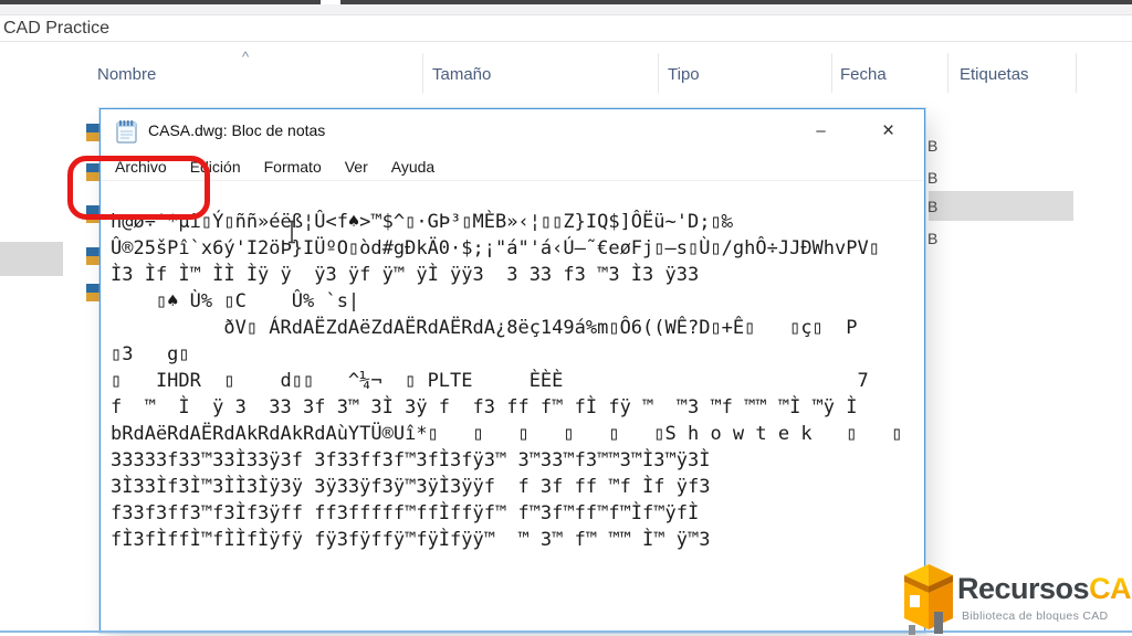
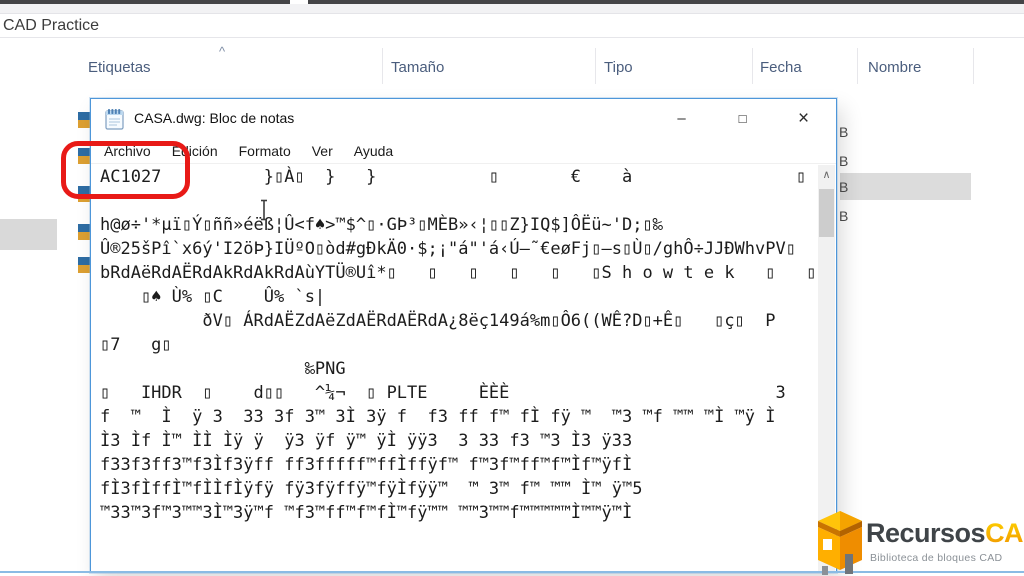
  CAD Practice
- Nombre
+ Etiquetas
  Tamaño
  Tipo
  Fecha
- Etiquetas
+ Nombre
  ^
  B
  B
  B
  B
  CASA.dwg: Bloc de notas
  –
+ □
  ×
  Archivo Edición Formato Ver Ayuda
+ AC1027 }▯À▯ } } ▯ € à ▯
  h@ø÷'*µï▯Ý▯ññ»éëß¦Û<f♠>™$^▯·GÞ³▯MÈB»‹¦▯▯Z}IQ$]ÔËü~'D;▯‰
  Û®25šPî`x6ý'I2öÞ}IÜºO▯òd#gÐkÄ0·$;¡"á"'á‹Ú–˜€eøFj▯–s▯Ù▯/ghÔ÷JJÐWhvPV▯
- Ì3 Ìf Ì™ ÌÌ Ìÿ ÿ ÿ3 ÿf ÿ™ ÿÌ ÿÿ3 3 33 f3 ™3 Ì3 ÿ33
+ bRdAëRdAËRdAkRdAkRdAùYTÜ®Uî*▯ ▯ ▯ ▯ ▯ ▯S h o w t e k ▯ ▯
  ▯♠ Ù% ▯C Û% `s|
  ðV▯ ÁRdAËZdAëZdAËRdAËRdA¿8ëç149á%m▯Ô6((WÊ?D▯+Ê▯ ▯ç▯ P
- ▯3 g▯
+ ▯7 g▯
+ ‰PNG
- ▯ IHDR ▯ d▯▯ ^¼¬ ▯ PLTE ÈÈÈ 7
+ ▯ IHDR ▯ d▯▯ ^¼¬ ▯ PLTE ÈÈÈ 3
  f ™ Ì ÿ 3 33 3f 3™ 3Ì 3ÿ f f3 ff f™ fÌ fÿ ™ ™3 ™f ™™ ™Ì ™ÿ Ì
- bRdAëRdAËRdAkRdAkRdAùYTÜ®Uî*▯ ▯ ▯ ▯ ▯ ▯S h o w t e k ▯ ▯
+ Ì3 Ìf Ì™ ÌÌ Ìÿ ÿ ÿ3 ÿf ÿ™ ÿÌ ÿÿ3 3 33 f3 ™3 Ì3 ÿ33
- 33333f33™33Ì33ÿ3f 3f33ff3f™3fÌ3fÿ3™ 3™33™f3™™3™Ì3™ÿ3Ì
- 3Ì33Ìf3Ì™3ÌÌ3Ìÿ3ÿ 3ÿ33ÿf3ÿ™3ÿÌ3ÿÿf f 3f ff ™f Ìf ÿf3
  f33f3ff3™f3Ìf3ÿff ff3fffff™ffÌffÿf™ f™3f™ff™f™Ìf™ÿfÌ
- fÌ3fÌffÌ™fÌÌfÌÿfÿ fÿ3fÿffÿ™fÿÌfÿÿ™ ™ 3™ f™ ™™ Ì™ ÿ™3
+ fÌ3fÌffÌ™fÌÌfÌÿfÿ fÿ3fÿffÿ™fÿÌfÿÿ™ ™ 3™ f™ ™™ Ì™ ÿ™5
+ ™33™3f™3™™3Ì™3ÿ™f ™f3™ff™f™fÌ™fÿ™™ ™™3™™f™™™™™Ì™™ÿ™Ì
+ ∧
  RecursosCA
  Biblioteca de bloques CAD
